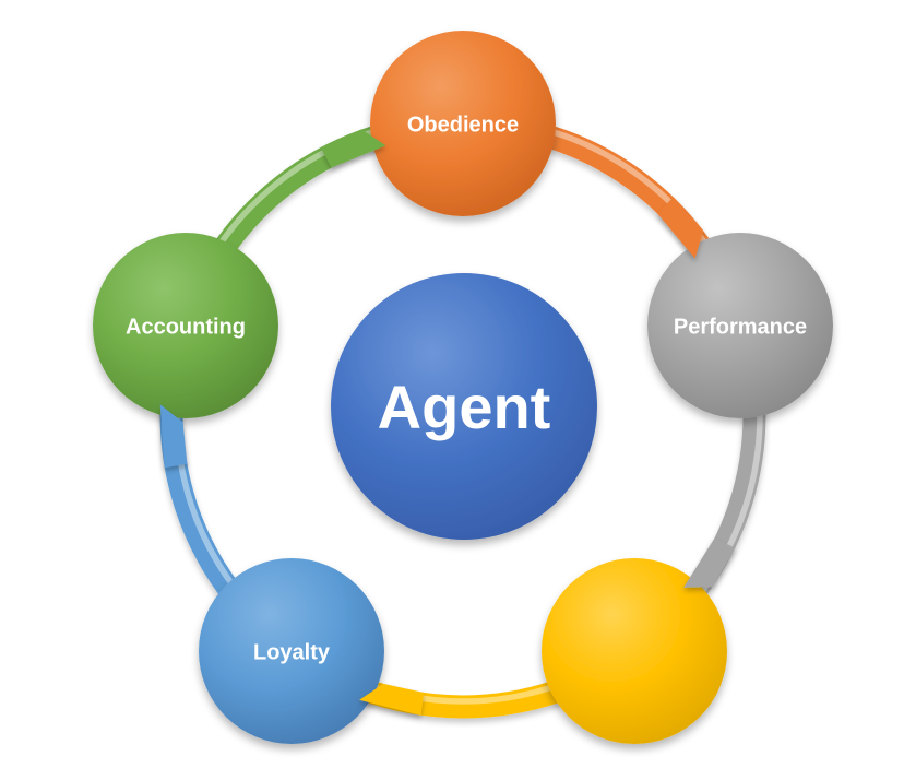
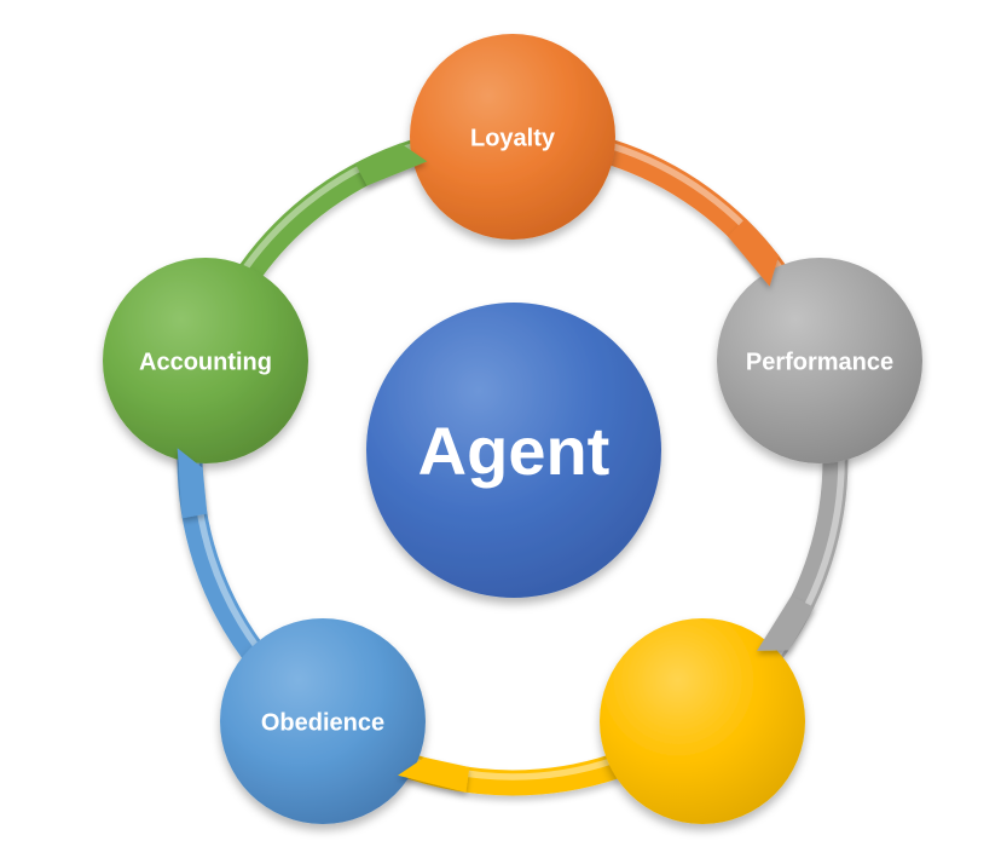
  Agent
- Obedience
+ Loyalty
  Performance
- Loyalty
+ Obedience
  Accounting
